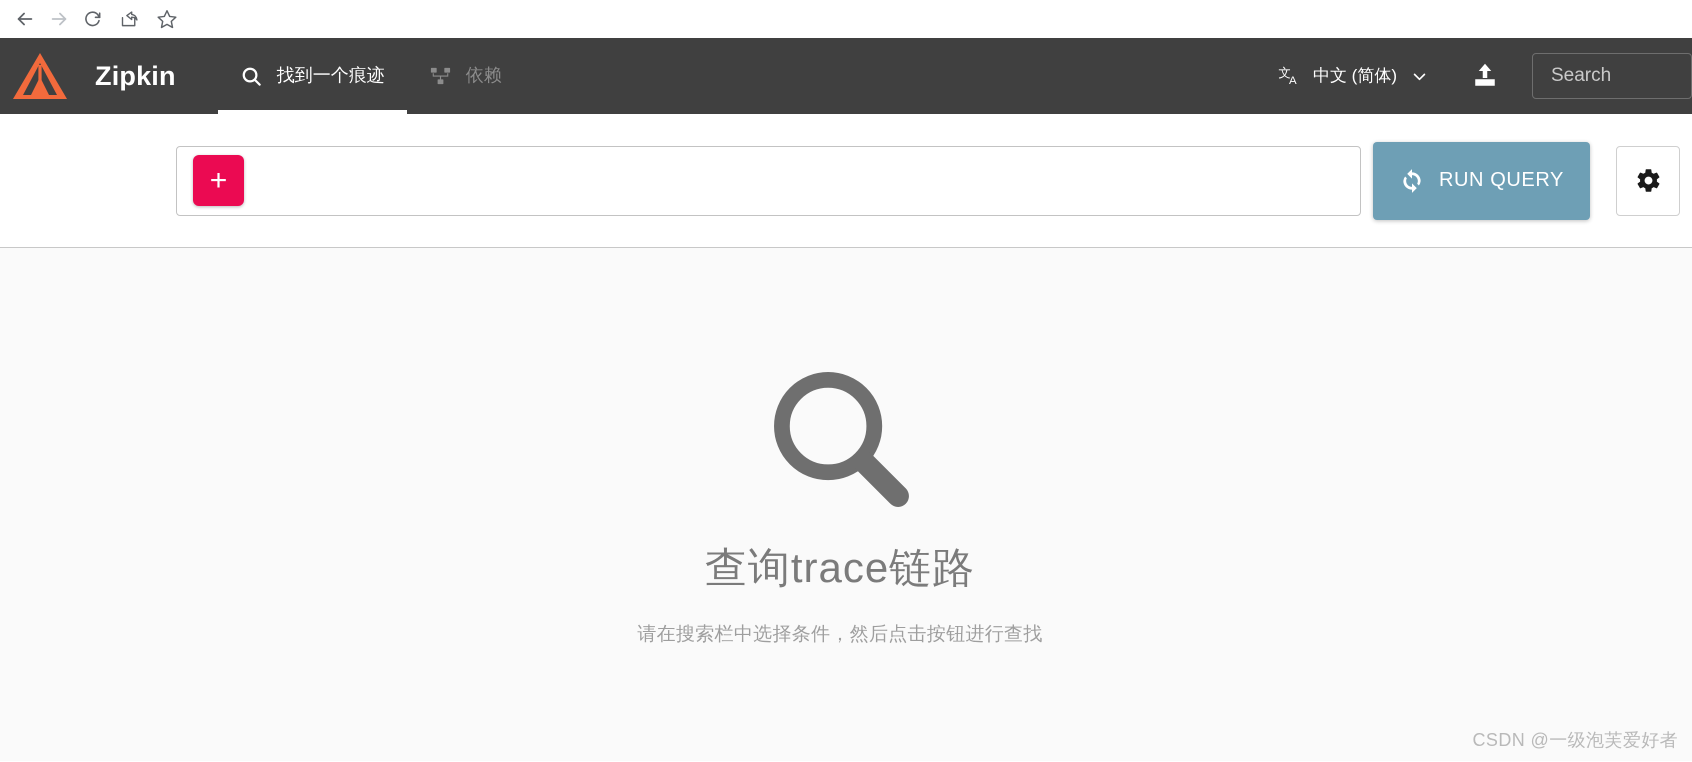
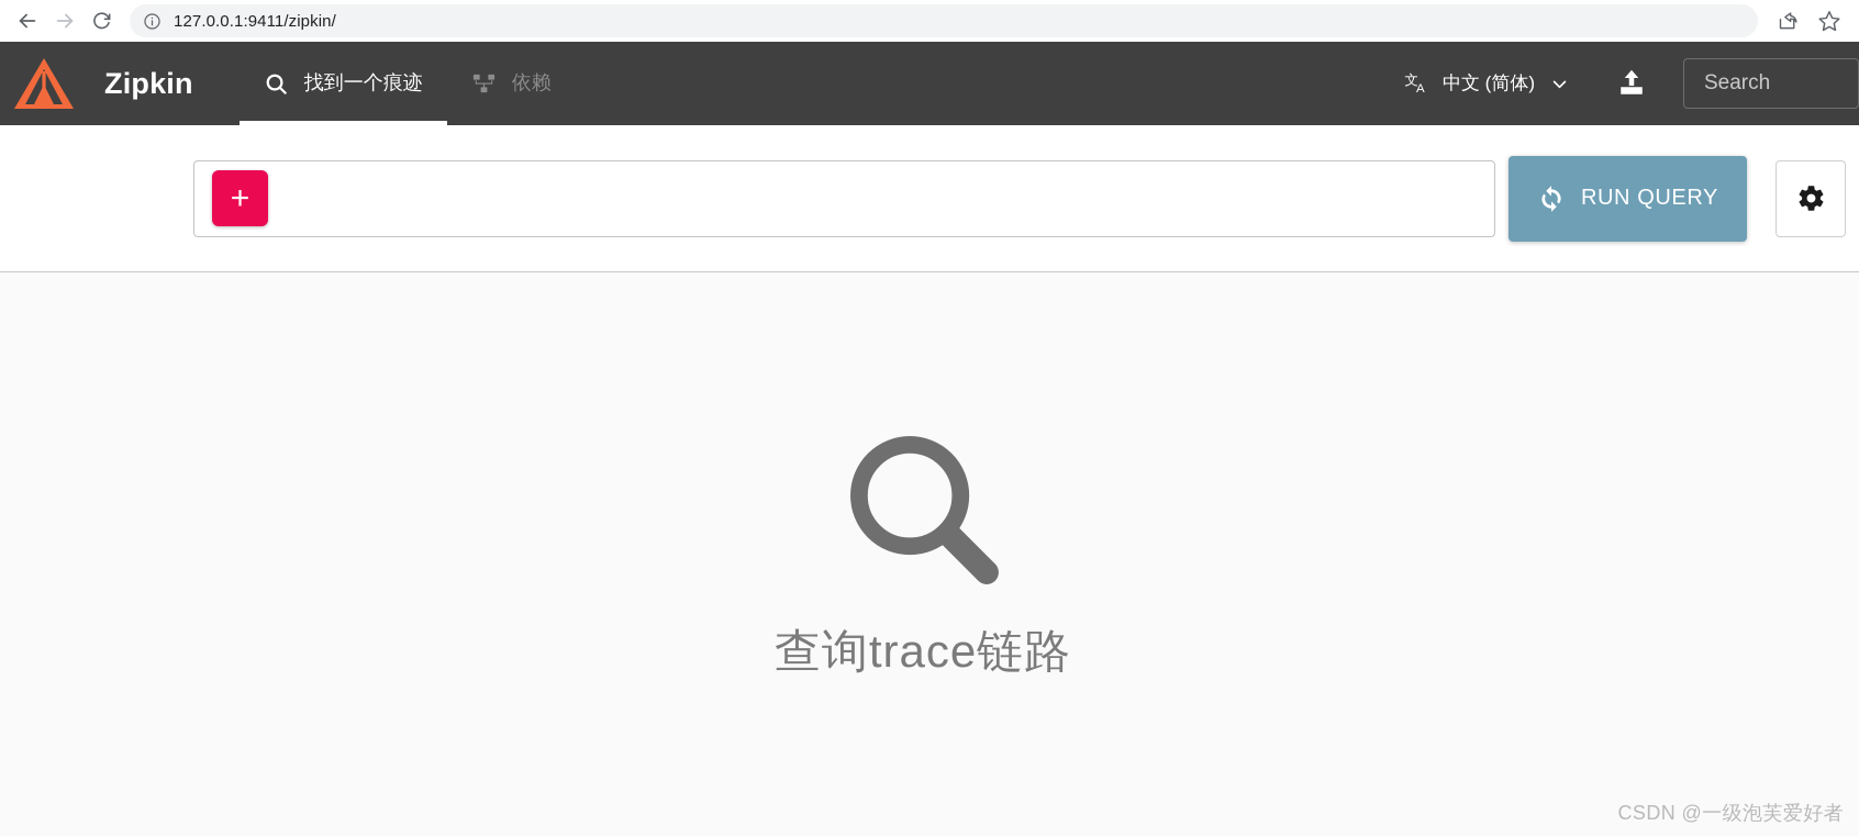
+ 127.0.0.1:9411/zipkin/
  Zipkin
  找到一个痕迹
  依赖
  文
  A
  中文 (简体)
  Search
  +
  RUN QUERY
  查询trace链路
- 请在搜索栏中选择条件，然后点击按钮进行查找
  CSDN @一级泡芙爱好者
